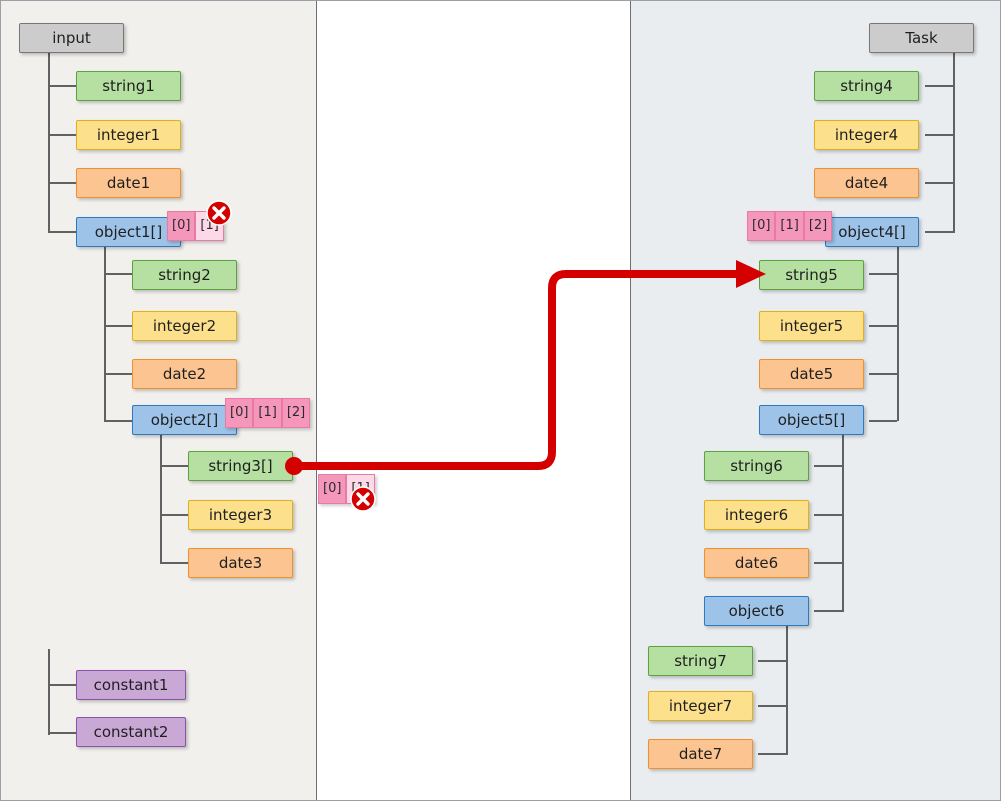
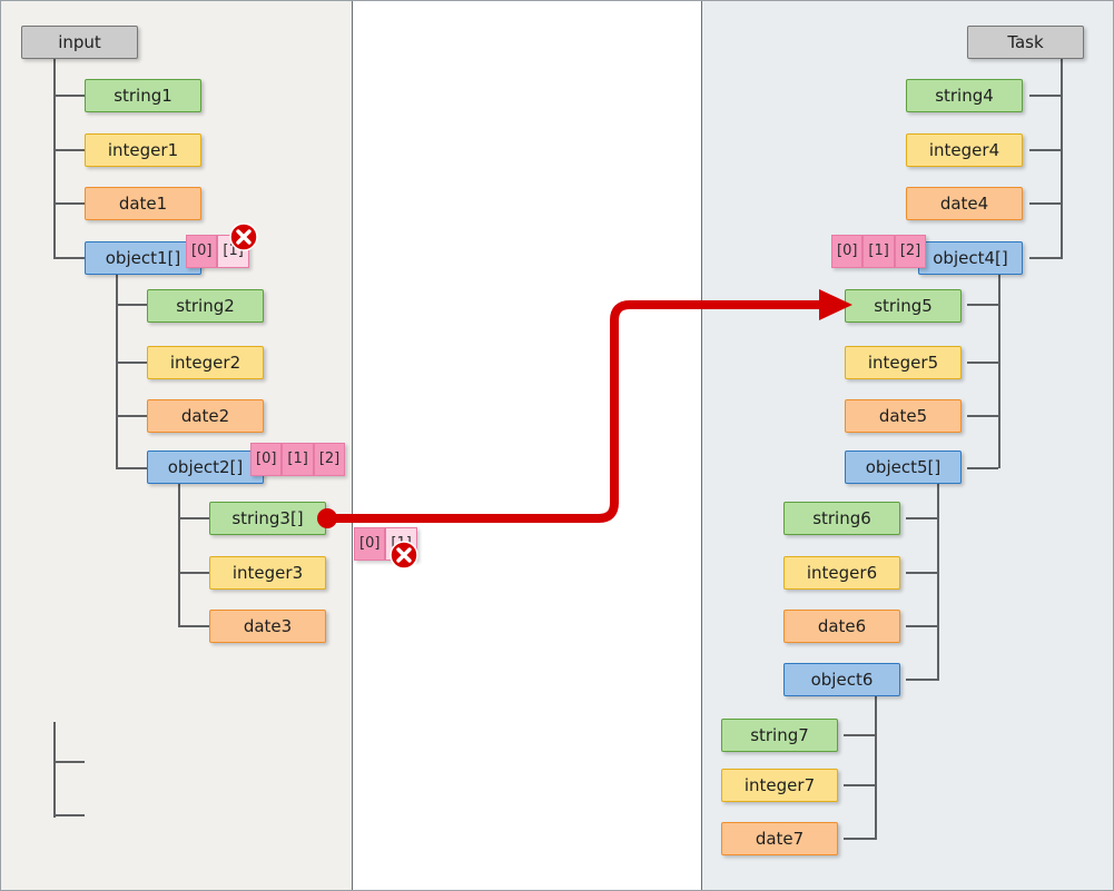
  input
  string1
  integer1
  date1
  object1[]
  [0]
  [1]
  string2
  integer2
  date2
  object2[]
  [0]
  [1]
  [2]
  string3[]
  integer3
  date3
  [0]
- constant1
- constant2
  Task
  string4
  integer4
  date4
  object4[]
  [0]
  [1]
  [2]
  string5
  integer5
  date5
  object5[]
  string6
  integer6
  date6
  object6
  string7
  integer7
  date7
